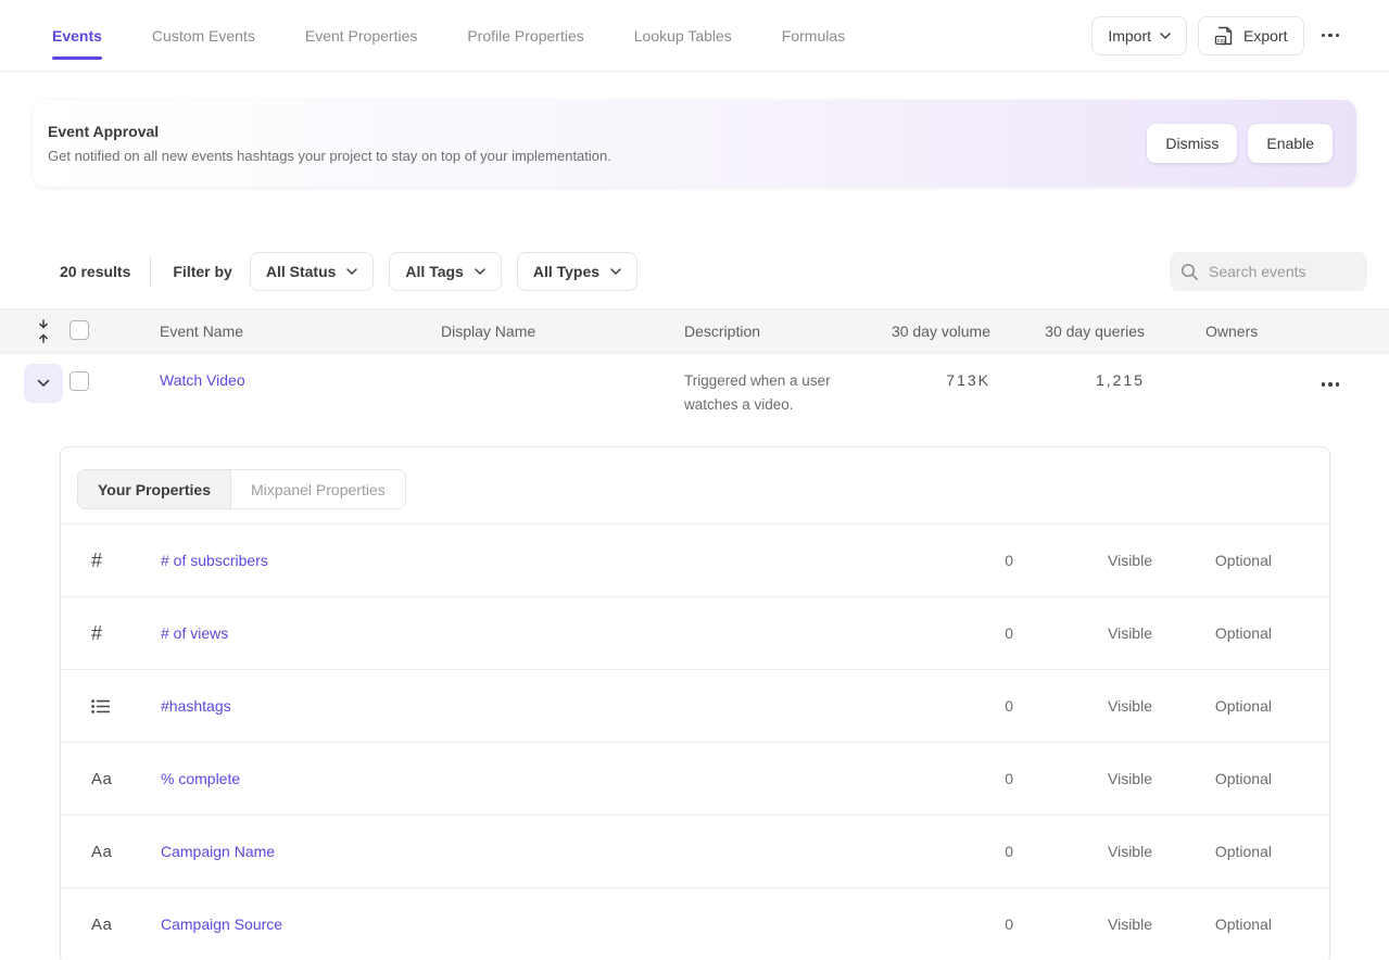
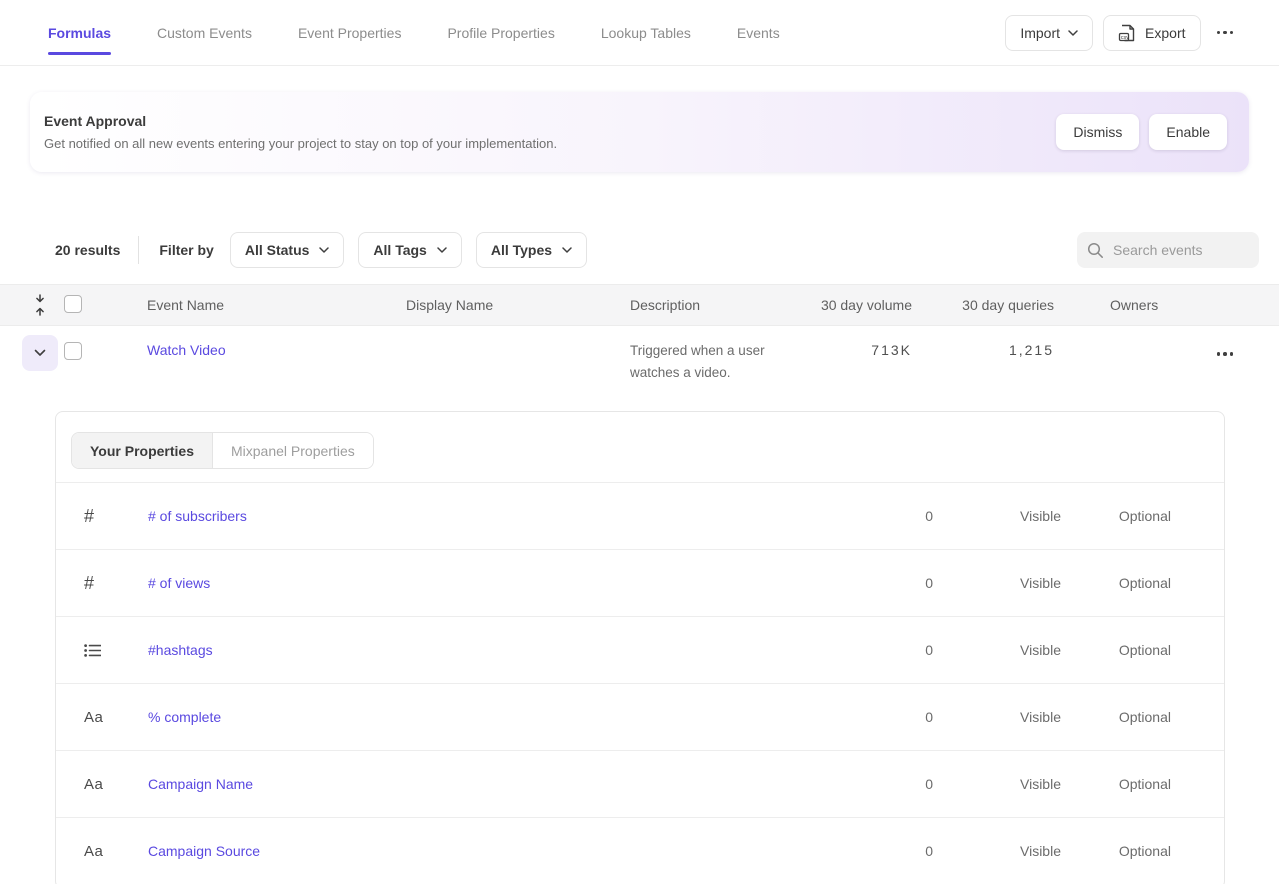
- Events
+ Formulas
  Custom Events
  Event Properties
  Profile Properties
  Lookup Tables
- Formulas
+ Events
  Import
  Export
  Event Approval
- Get notified on all new events hashtags your project to stay on top of your implementation.
+ Get notified on all new events entering your project to stay on top of your implementation.
  Dismiss
  Enable
  20 results
  Filter by
  All Status
  All Tags
  All Types
  Search events
  Event Name
  Display Name
  Description
  30 day volume
  30 day queries
  Owners
  Watch Video
  Triggered when a user watches a video.
  713K
  1,215
  Your Properties
  Mixpanel Properties
  #
  # of subscribers
  0
  Visible
  Optional
  #
  # of views
  0
  Visible
  Optional
  #hashtags
  0
  Visible
  Optional
  Aa
  % complete
  0
  Visible
  Optional
  Aa
  Campaign Name
  0
  Visible
  Optional
  Aa
  Campaign Source
  0
  Visible
  Optional
